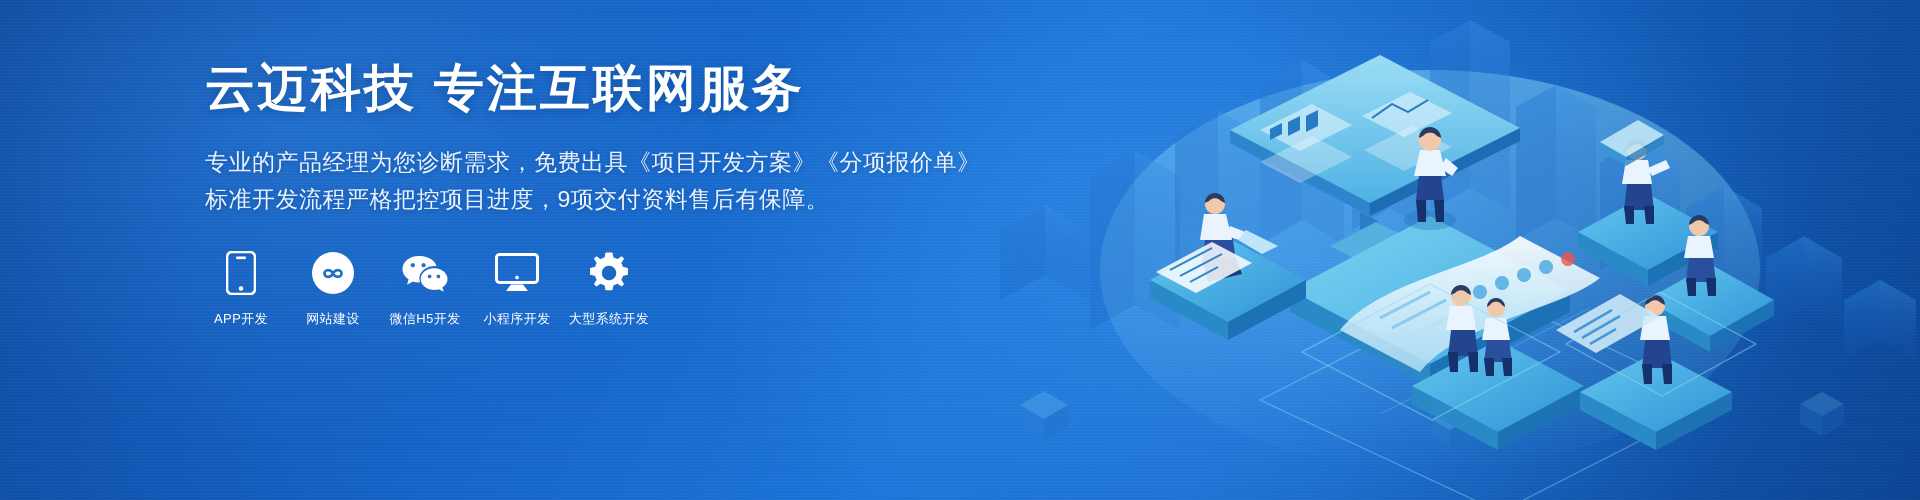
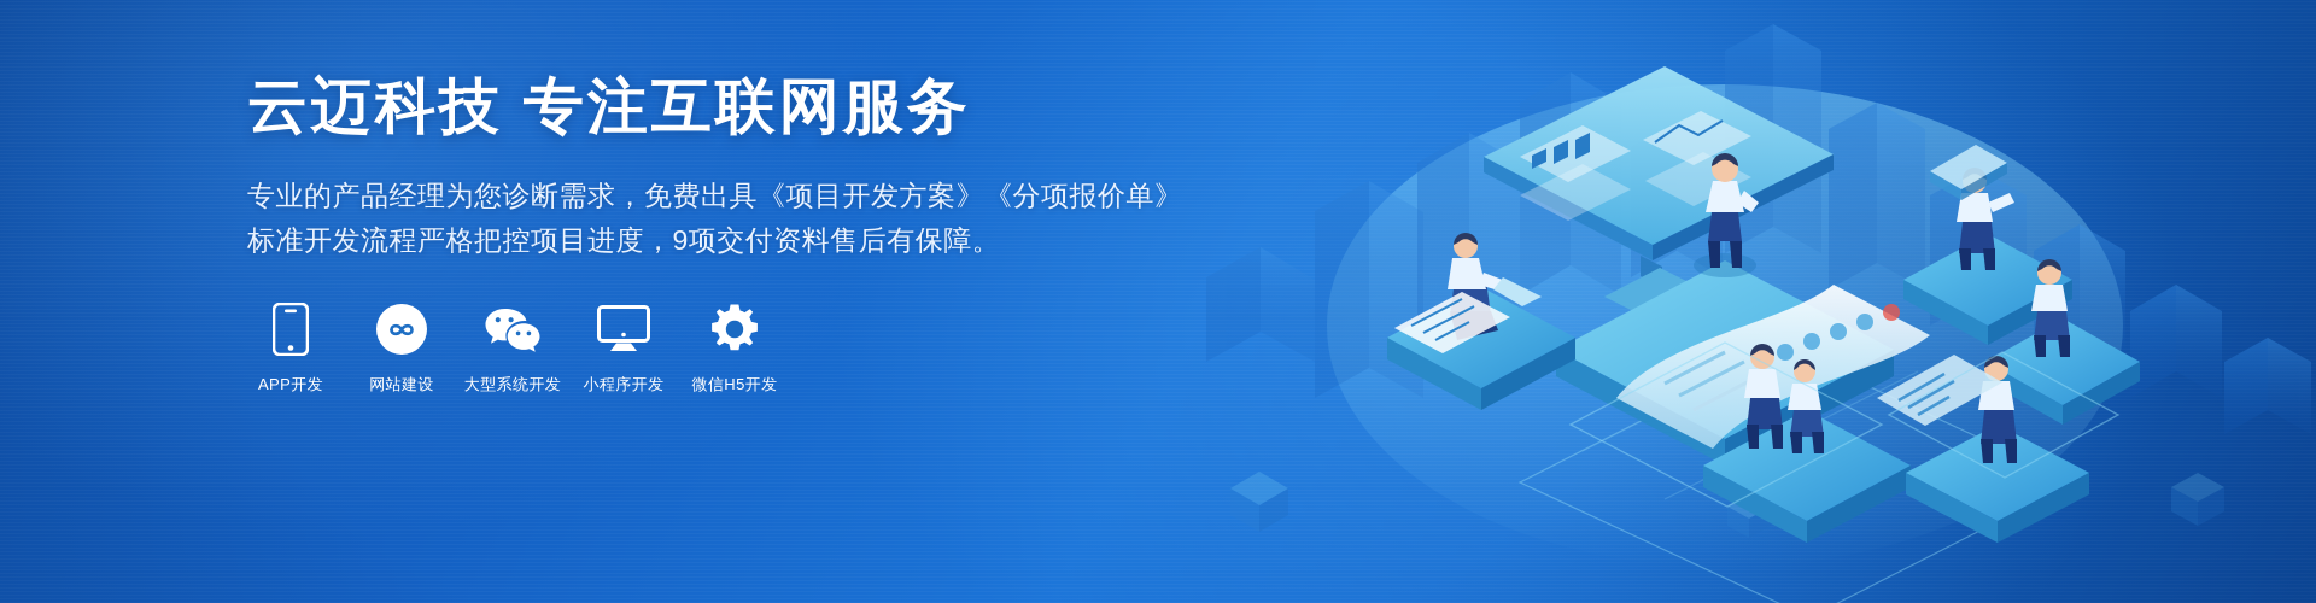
  云迈科技 专注互联网服务
  专业的产品经理为您诊断需求，免费出具《项目开发方案》《分项报价单》
  标准开发流程严格把控项目进度，9项交付资料售后有保障。
  APP开发
  网站建设
- 微信H5开发
+ 大型系统开发
  小程序开发
- 大型系统开发
+ 微信H5开发
